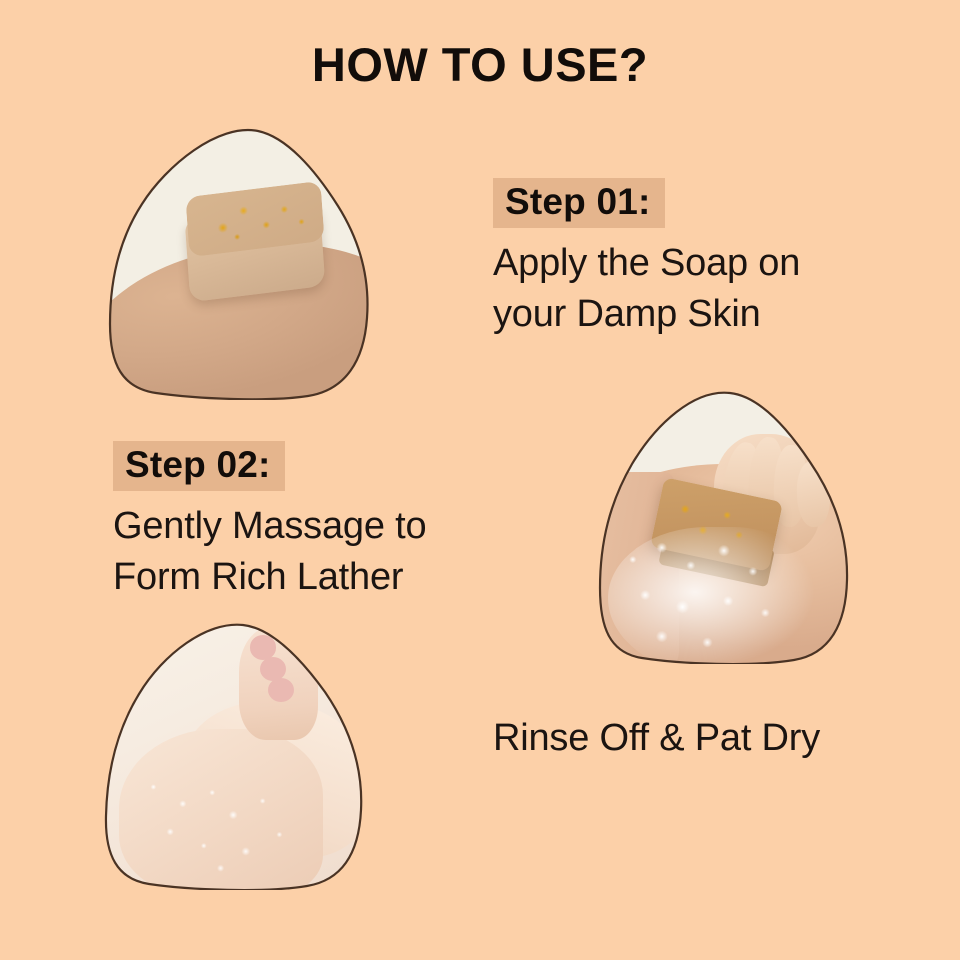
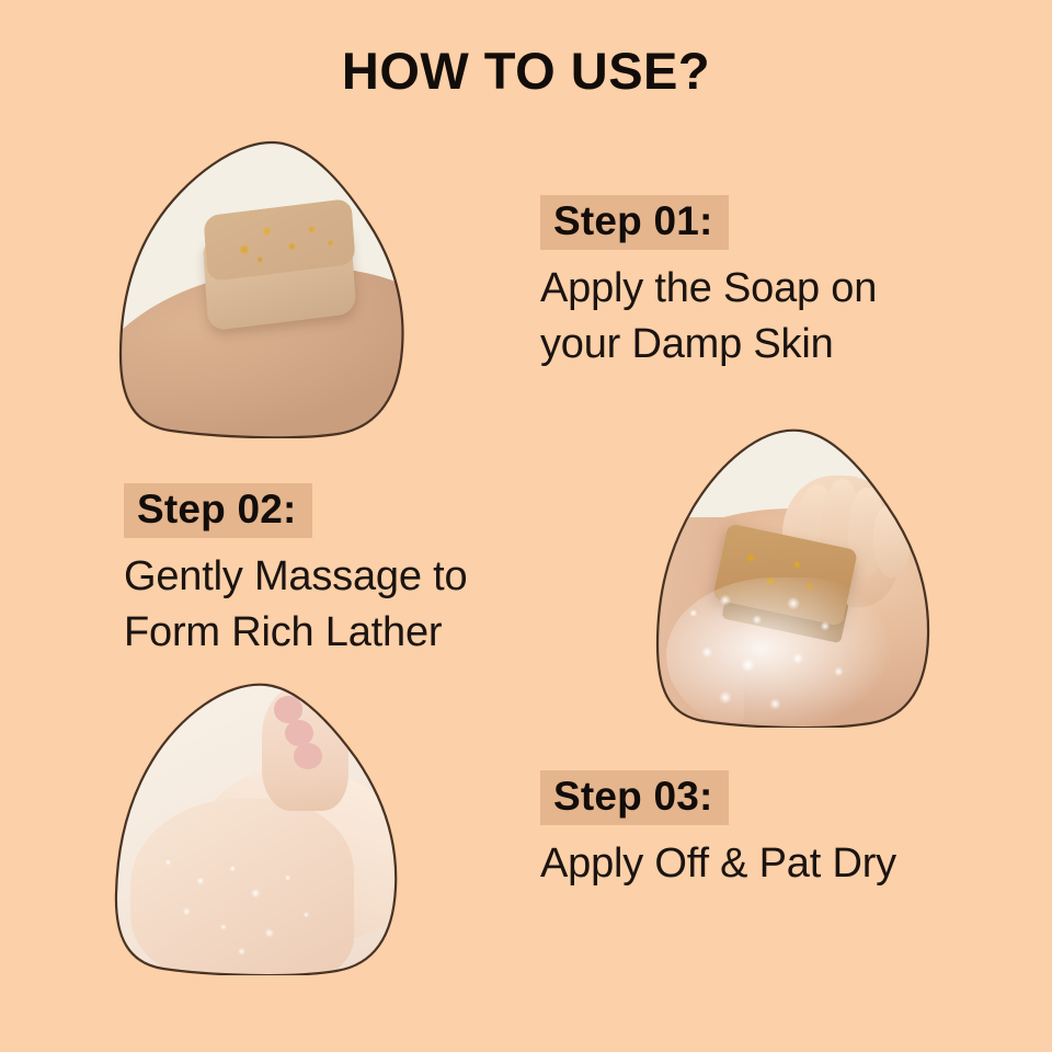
  HOW TO USE?
  Step 01:
  Apply the Soap on
  your Damp Skin
  Step 02:
  Gently Massage to
  Form Rich Lather
+ Step 03:
- Rinse Off & Pat Dry
+ Apply Off & Pat Dry
